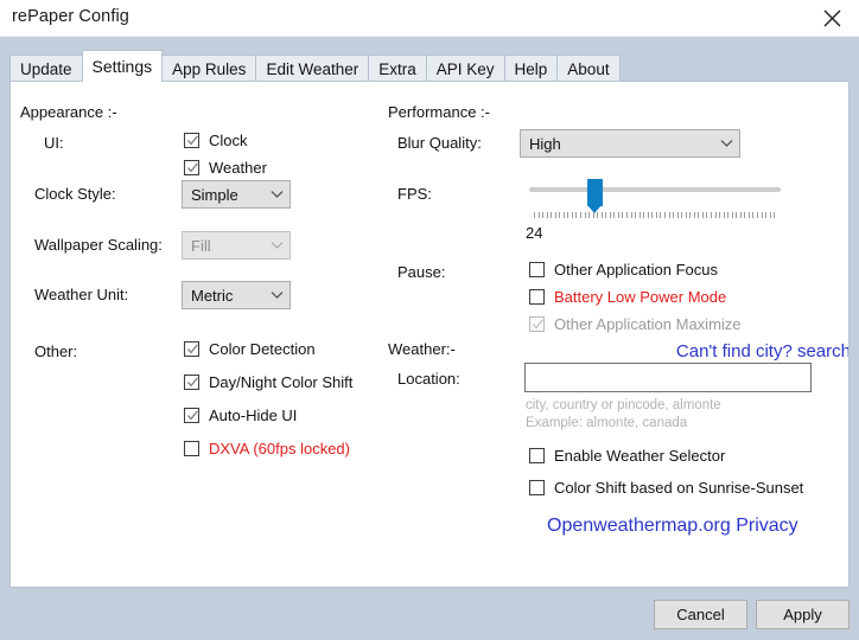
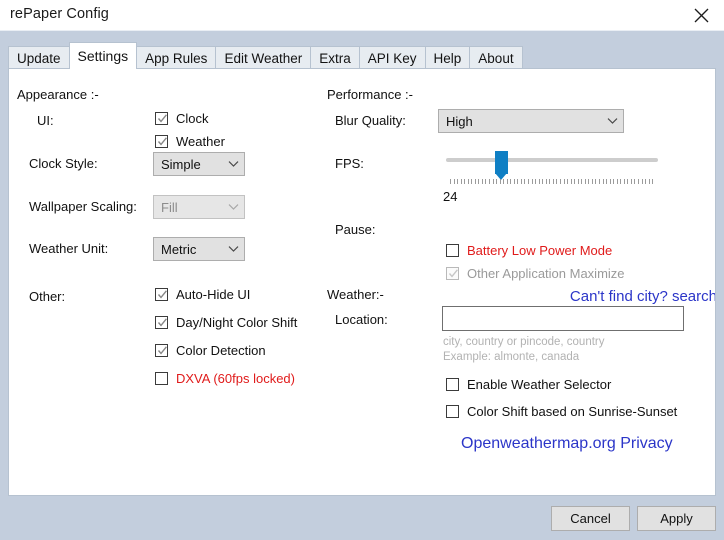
  rePaper Config
  Update
  Settings
  App Rules
  Edit Weather
  Extra
  API Key
  Help
  About
  Appearance :-
  UI:
  Clock
  Weather
  Clock Style:
  Simple
  Wallpaper Scaling:
  Fill
  Weather Unit:
  Metric
  Other:
- Color Detection
+ Auto-Hide UI
  Day/Night Color Shift
- Auto-Hide UI
+ Color Detection
  DXVA (60fps locked)
  Performance :-
  Blur Quality:
  High
  FPS:
  24
  Pause:
- Other Application Focus
  Battery Low Power Mode
  Other Application Maximize
  Weather:-
  Can't find city? search
  Location:
- city, country or pincode, almonte
+ city, country or pincode, country
  Example: almonte, canada
  Enable Weather Selector
  Color Shift based on Sunrise-Sunset
  Openweathermap.org Privacy
  Cancel
  Apply
